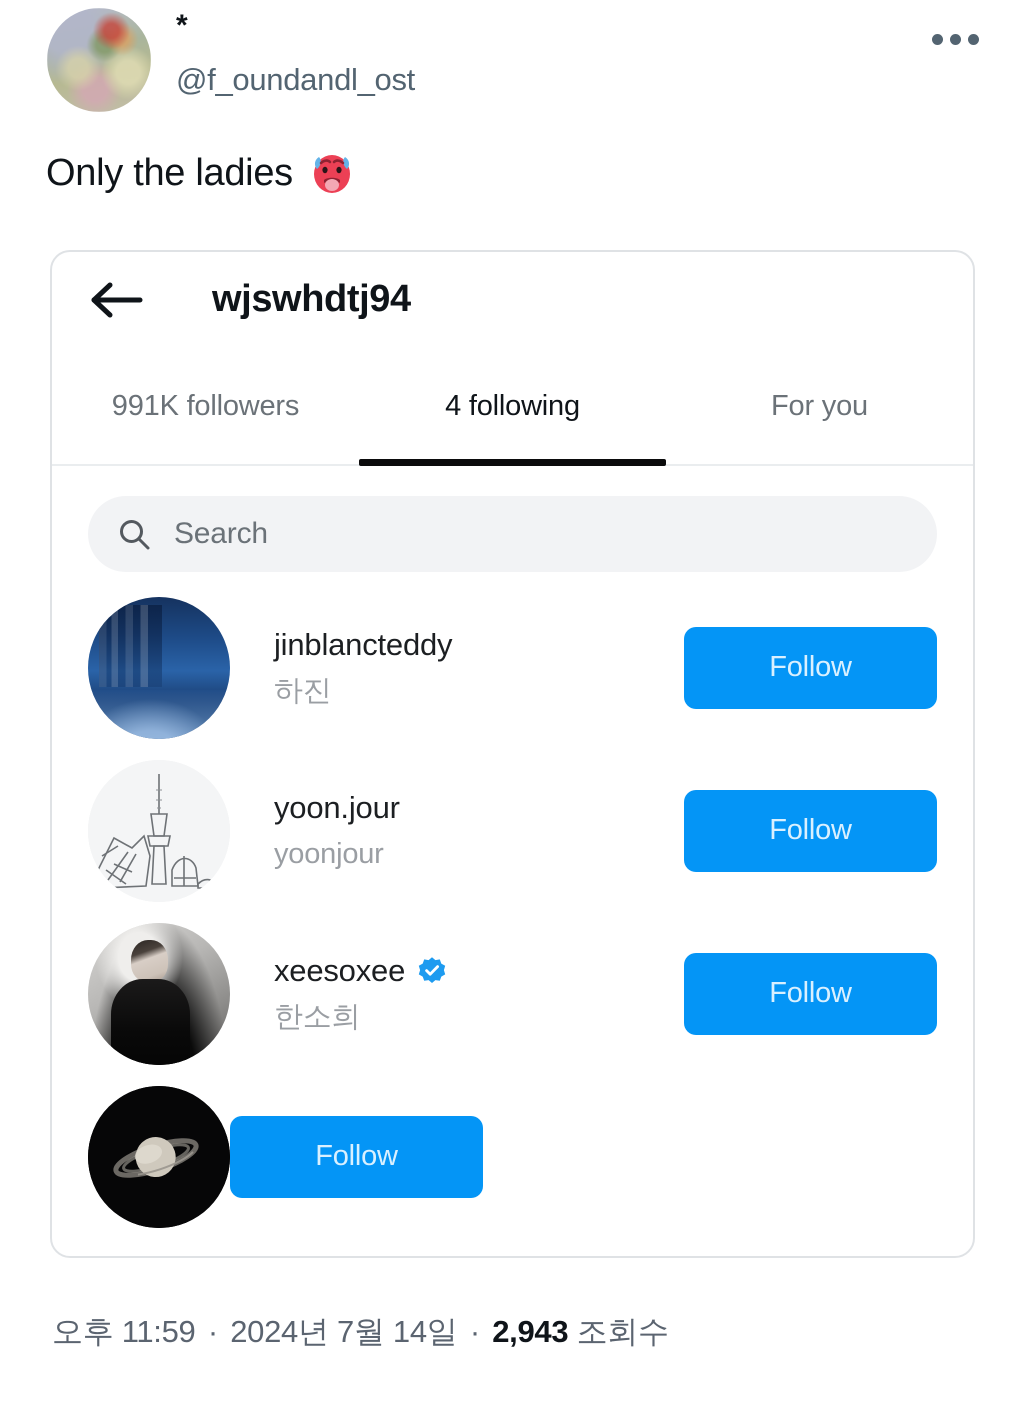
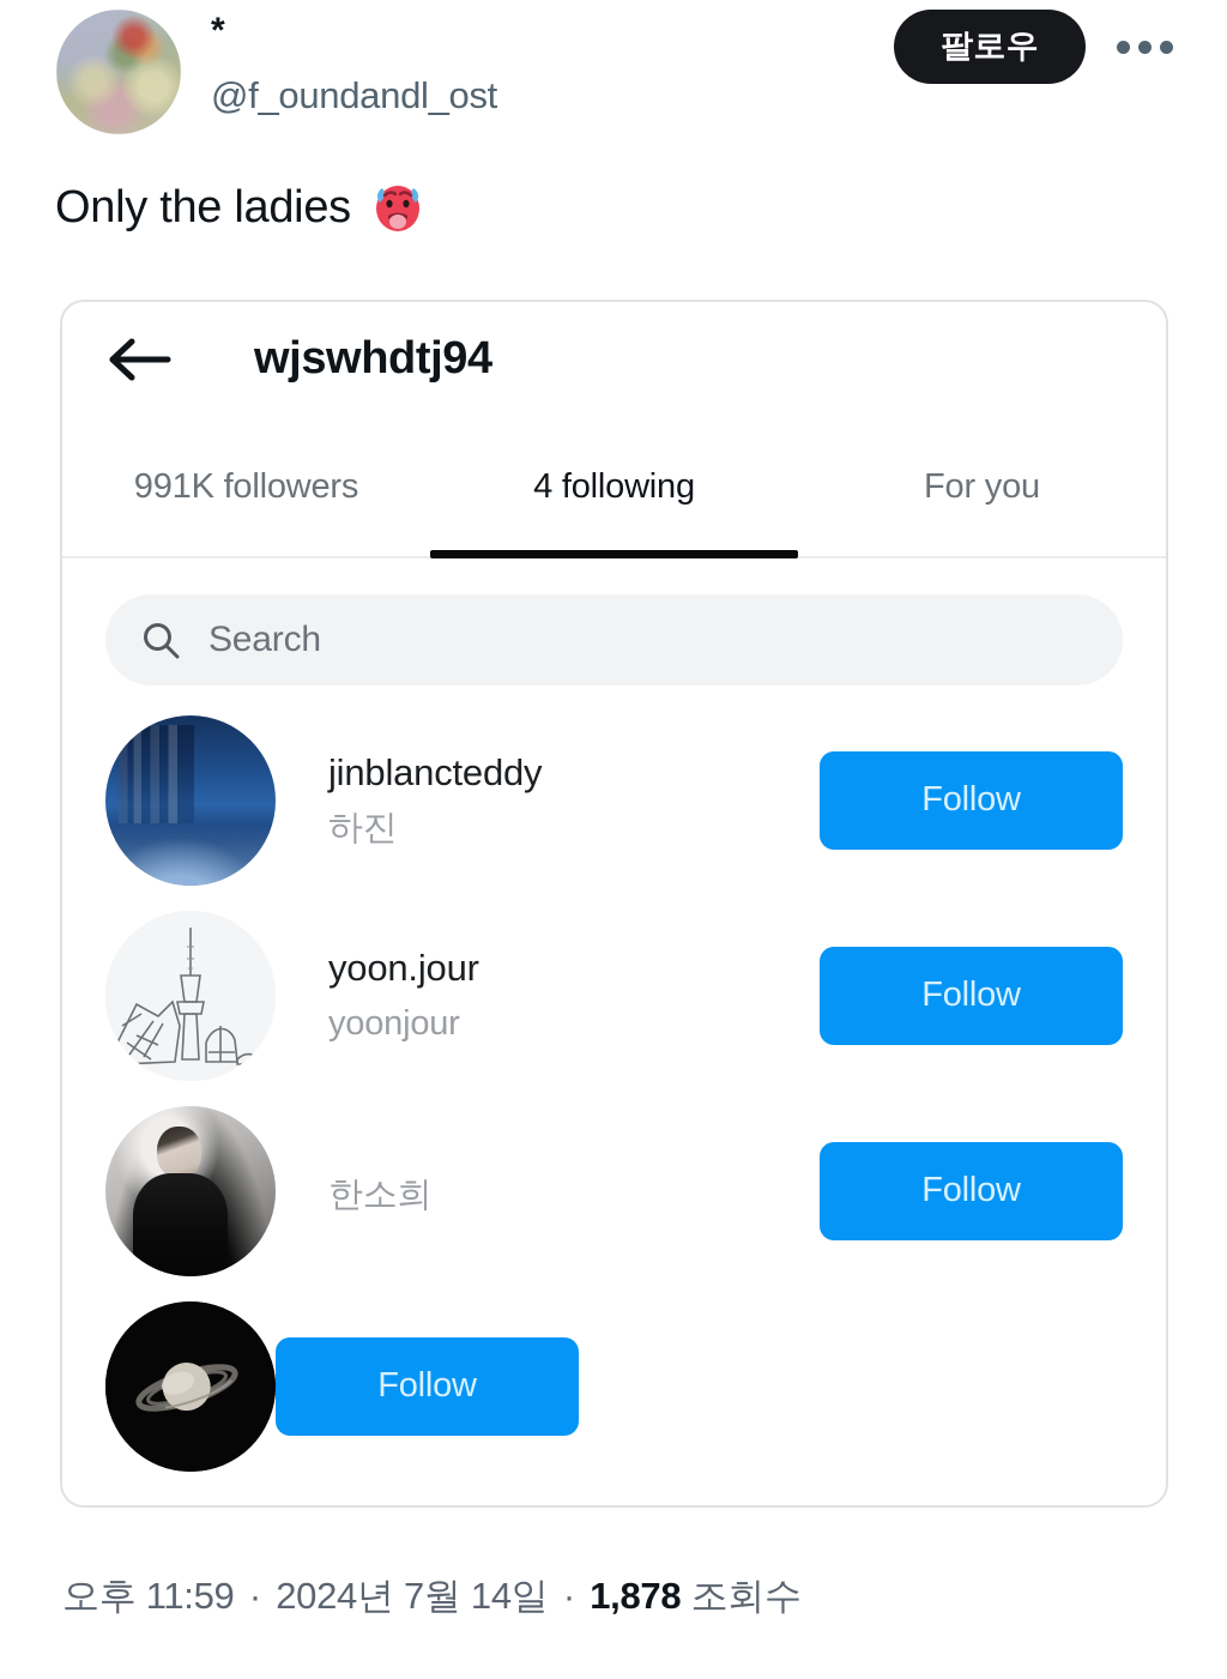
  *
  @f_oundandl_ost
+ 팔로우
  Only the ladies
  wjswhdtj94
  991K followers
  4 following
  For you
  Search
  jinblancteddy
  하진
  Follow
  yoon.jour
  yoonjour
  Follow
- xeesoxee
  한소희
  Follow
  Follow
- 오후 11:59 · 2024년 7월 14일 · 2,943 조회수
+ 오후 11:59 · 2024년 7월 14일 · 1,878 조회수
